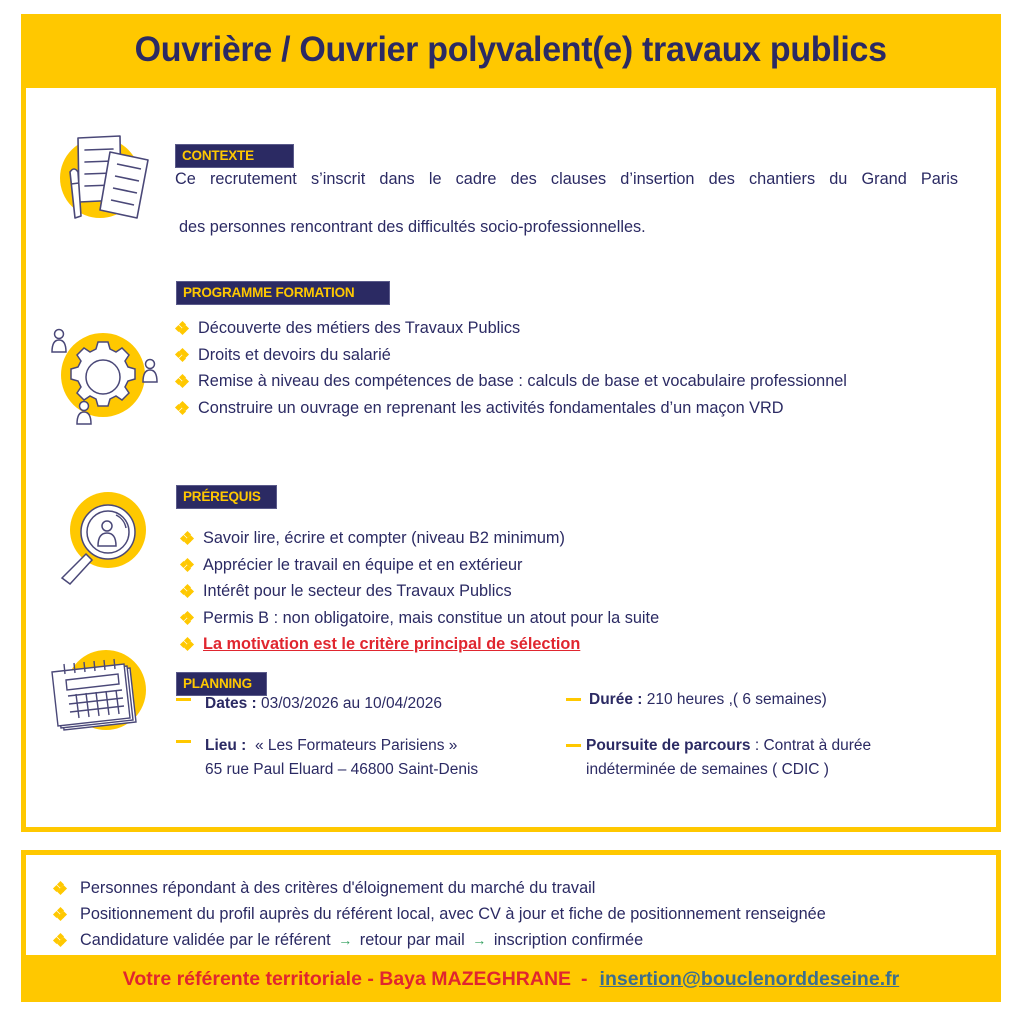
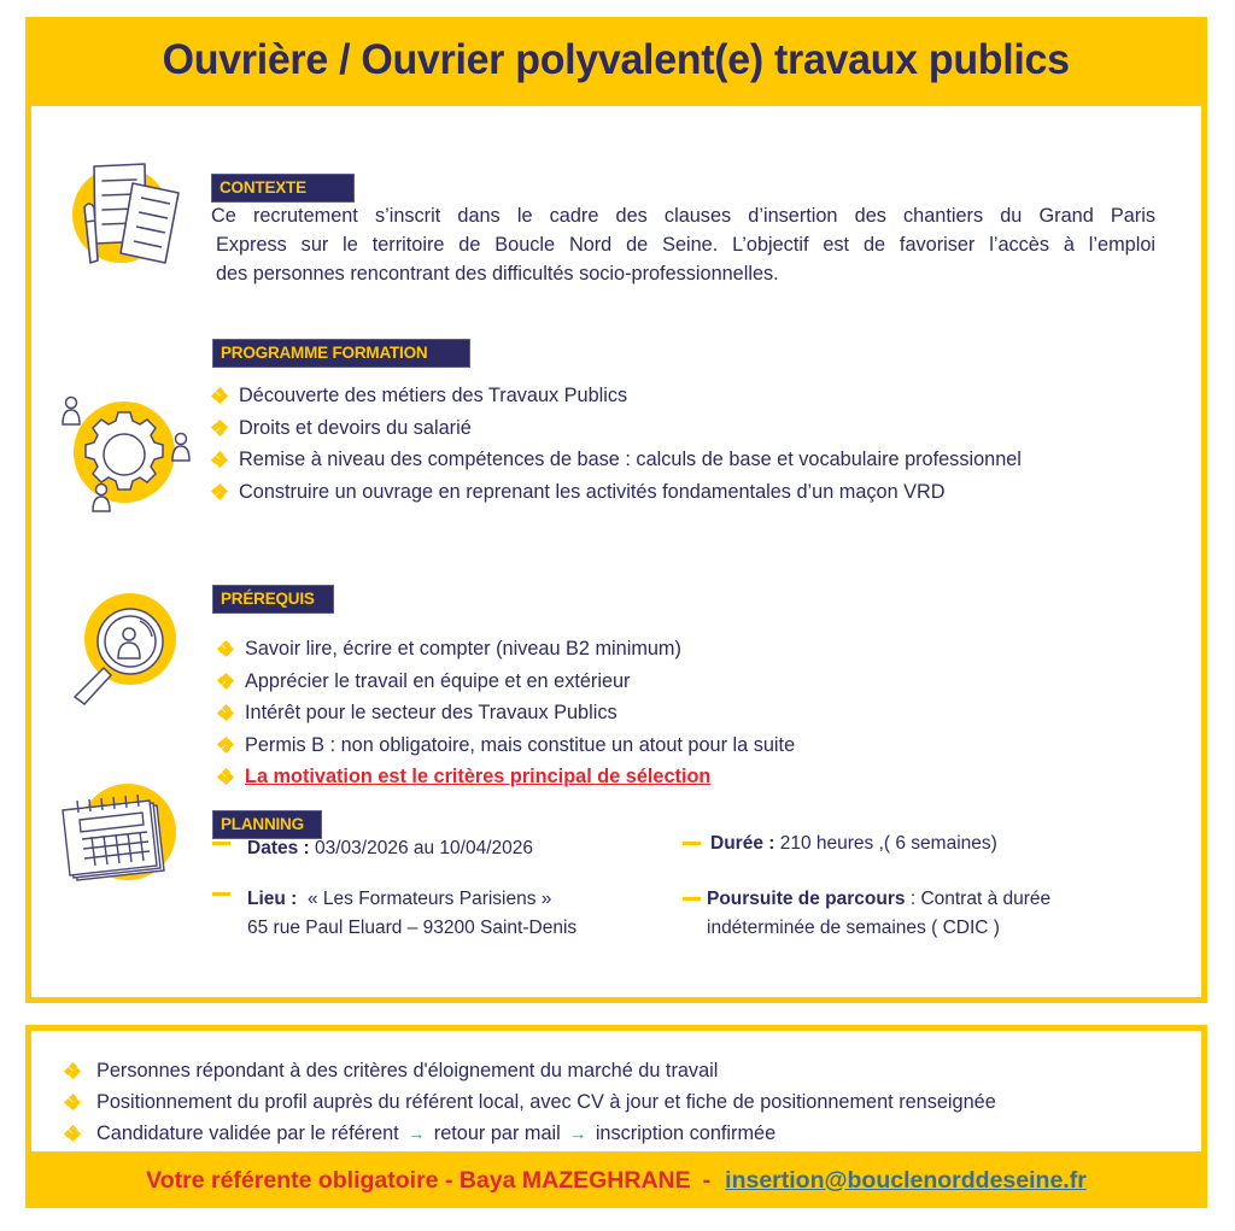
  Ouvrière / Ouvrier polyvalent(e) travaux publics
  CONTEXTE
  Ce recrutement s’inscrit dans le cadre des clauses d’insertion des chantiers du Grand Paris
+ Express sur le territoire de Boucle Nord de Seine. L’objectif est de favoriser l’accès à l’emploi
  des personnes rencontrant des difficultés socio-professionnelles.
  PROGRAMME FORMATION
  Découverte des métiers des Travaux Publics
  Droits et devoirs du salarié
  Remise à niveau des compétences de base : calculs de base et vocabulaire professionnel
  Construire un ouvrage en reprenant les activités fondamentales d’un maçon VRD
  PRÉREQUIS
  Savoir lire, écrire et compter (niveau B2 minimum)
  Apprécier le travail en équipe et en extérieur
  Intérêt pour le secteur des Travaux Publics
  Permis B : non obligatoire, mais constitue un atout pour la suite
- La motivation est le critère principal de sélection
+ La motivation est le critères principal de sélection
  PLANNING
  Dates : 03/03/2026 au 10/04/2026
  Durée : 210 heures ,( 6 semaines)
  Lieu : « Les Formateurs Parisiens »
- 65 rue Paul Eluard – 46800 Saint-Denis
+ 65 rue Paul Eluard – 93200 Saint-Denis
  Poursuite de parcours : Contrat à durée
  indéterminée de semaines ( CDIC )
  Personnes répondant à des critères d'éloignement du marché du travail
  Positionnement du profil auprès du référent local, avec CV à jour et fiche de positionnement renseignée
  Candidature validée par le référent → retour par mail → inscription confirmée
- Votre référente territoriale - Baya MAZEGHRANE
+ Votre référente obligatoire - Baya MAZEGHRANE
  -
  insertion@bouclenorddeseine.fr
